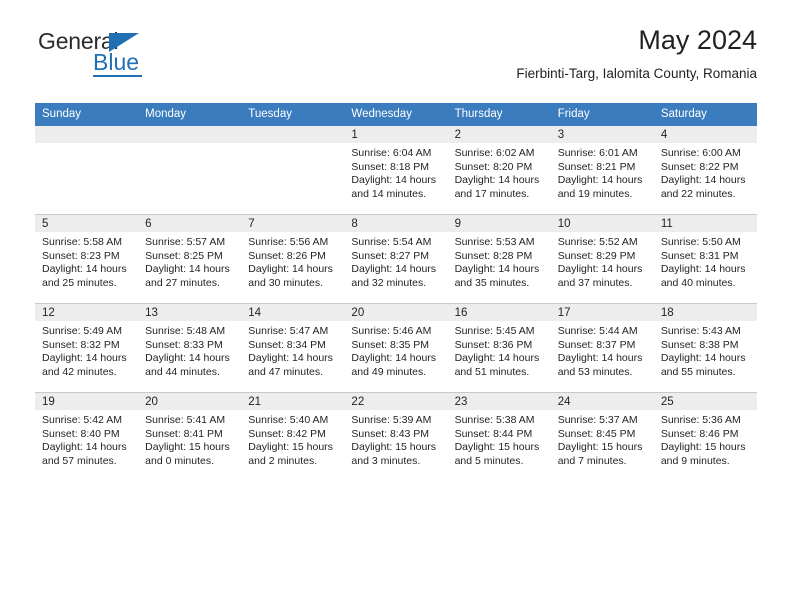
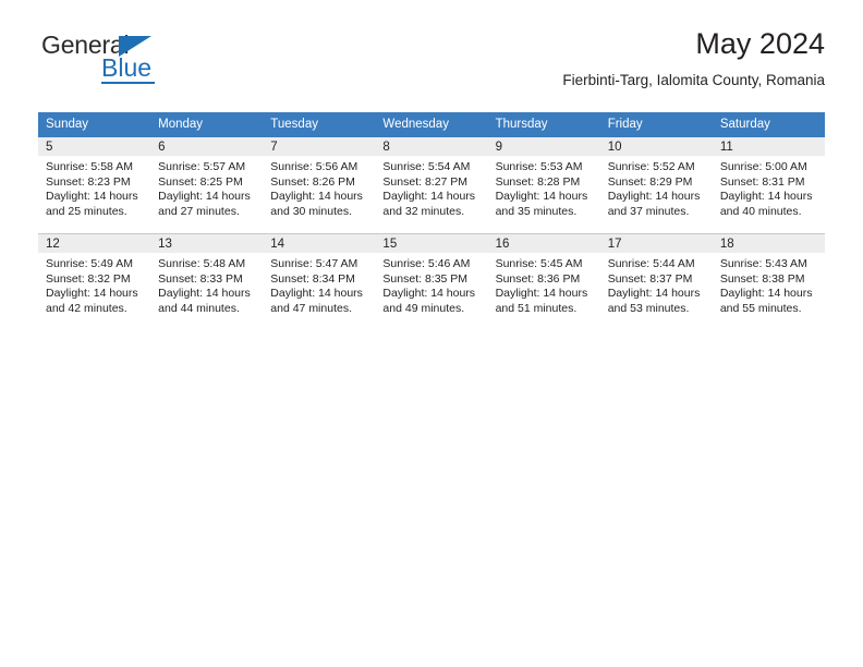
  General
  Blue
  May 2024
  Fierbinti-Targ, Ialomita County, Romania
  Sunday	Monday	Tuesday	Wednesday	Thursday	Friday	Saturday
- 			1Sunrise: 6:04 AMSunset: 8:18 PMDaylight: 14 hoursand 14 minutes.	2Sunrise: 6:02 AMSunset: 8:20 PMDaylight: 14 hoursand 17 minutes.	3Sunrise: 6:01 AMSunset: 8:21 PMDaylight: 14 hoursand 19 minutes.	4Sunrise: 6:00 AMSunset: 8:22 PMDaylight: 14 hoursand 22 minutes.
- 5Sunrise: 5:58 AMSunset: 8:23 PMDaylight: 14 hoursand 25 minutes.	6Sunrise: 5:57 AMSunset: 8:25 PMDaylight: 14 hoursand 27 minutes.	7Sunrise: 5:56 AMSunset: 8:26 PMDaylight: 14 hoursand 30 minutes.	8Sunrise: 5:54 AMSunset: 8:27 PMDaylight: 14 hoursand 32 minutes.	9Sunrise: 5:53 AMSunset: 8:28 PMDaylight: 14 hoursand 35 minutes.	10Sunrise: 5:52 AMSunset: 8:29 PMDaylight: 14 hoursand 37 minutes.	11Sunrise: 5:50 AMSunset: 8:31 PMDaylight: 14 hoursand 40 minutes.
+ 5Sunrise: 5:58 AMSunset: 8:23 PMDaylight: 14 hoursand 25 minutes.	6Sunrise: 5:57 AMSunset: 8:25 PMDaylight: 14 hoursand 27 minutes.	7Sunrise: 5:56 AMSunset: 8:26 PMDaylight: 14 hoursand 30 minutes.	8Sunrise: 5:54 AMSunset: 8:27 PMDaylight: 14 hoursand 32 minutes.	9Sunrise: 5:53 AMSunset: 8:28 PMDaylight: 14 hoursand 35 minutes.	10Sunrise: 5:52 AMSunset: 8:29 PMDaylight: 14 hoursand 37 minutes.	11Sunrise: 5:00 AMSunset: 8:31 PMDaylight: 14 hoursand 40 minutes.
- 12Sunrise: 5:49 AMSunset: 8:32 PMDaylight: 14 hoursand 42 minutes.	13Sunrise: 5:48 AMSunset: 8:33 PMDaylight: 14 hoursand 44 minutes.	14Sunrise: 5:47 AMSunset: 8:34 PMDaylight: 14 hoursand 47 minutes.	20Sunrise: 5:46 AMSunset: 8:35 PMDaylight: 14 hoursand 49 minutes.	16Sunrise: 5:45 AMSunset: 8:36 PMDaylight: 14 hoursand 51 minutes.	17Sunrise: 5:44 AMSunset: 8:37 PMDaylight: 14 hoursand 53 minutes.	18Sunrise: 5:43 AMSunset: 8:38 PMDaylight: 14 hoursand 55 minutes.
+ 12Sunrise: 5:49 AMSunset: 8:32 PMDaylight: 14 hoursand 42 minutes.	13Sunrise: 5:48 AMSunset: 8:33 PMDaylight: 14 hoursand 44 minutes.	14Sunrise: 5:47 AMSunset: 8:34 PMDaylight: 14 hoursand 47 minutes.	15Sunrise: 5:46 AMSunset: 8:35 PMDaylight: 14 hoursand 49 minutes.	16Sunrise: 5:45 AMSunset: 8:36 PMDaylight: 14 hoursand 51 minutes.	17Sunrise: 5:44 AMSunset: 8:37 PMDaylight: 14 hoursand 53 minutes.	18Sunrise: 5:43 AMSunset: 8:38 PMDaylight: 14 hoursand 55 minutes.
- 19Sunrise: 5:42 AMSunset: 8:40 PMDaylight: 14 hoursand 57 minutes.	20Sunrise: 5:41 AMSunset: 8:41 PMDaylight: 15 hoursand 0 minutes.	21Sunrise: 5:40 AMSunset: 8:42 PMDaylight: 15 hoursand 2 minutes.	22Sunrise: 5:39 AMSunset: 8:43 PMDaylight: 15 hoursand 3 minutes.	23Sunrise: 5:38 AMSunset: 8:44 PMDaylight: 15 hoursand 5 minutes.	24Sunrise: 5:37 AMSunset: 8:45 PMDaylight: 15 hoursand 7 minutes.	25Sunrise: 5:36 AMSunset: 8:46 PMDaylight: 15 hoursand 9 minutes.
